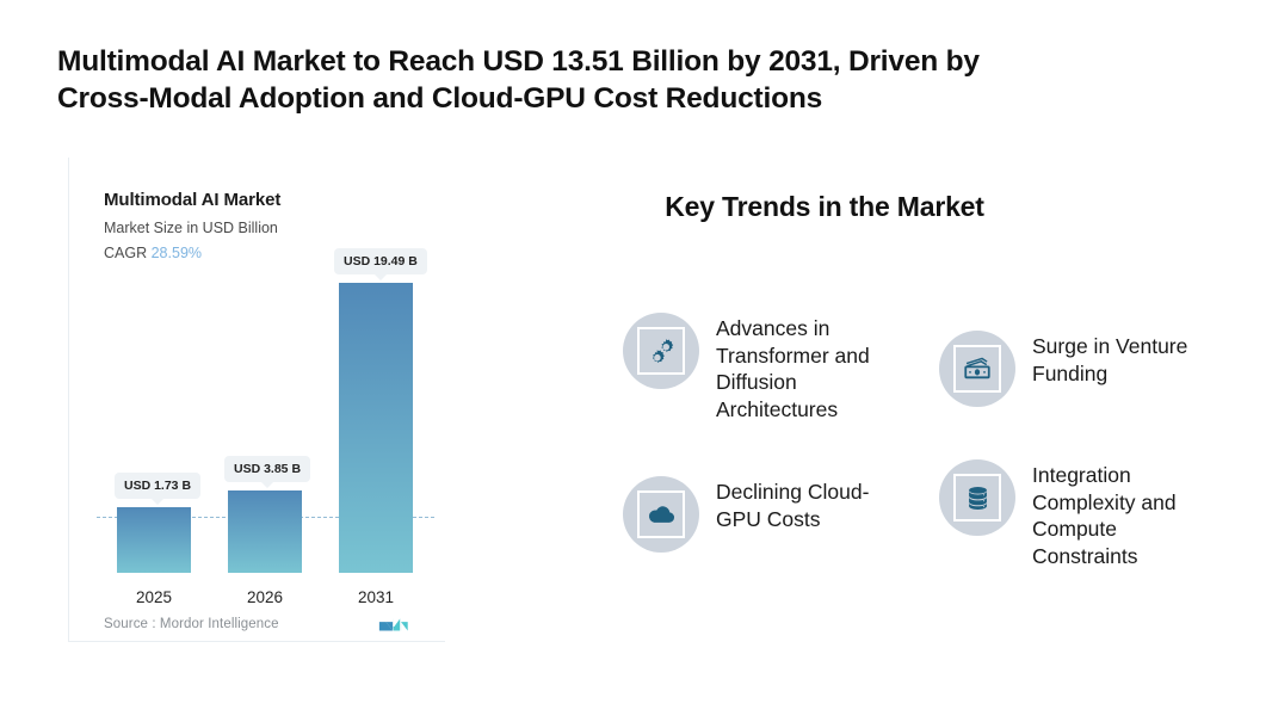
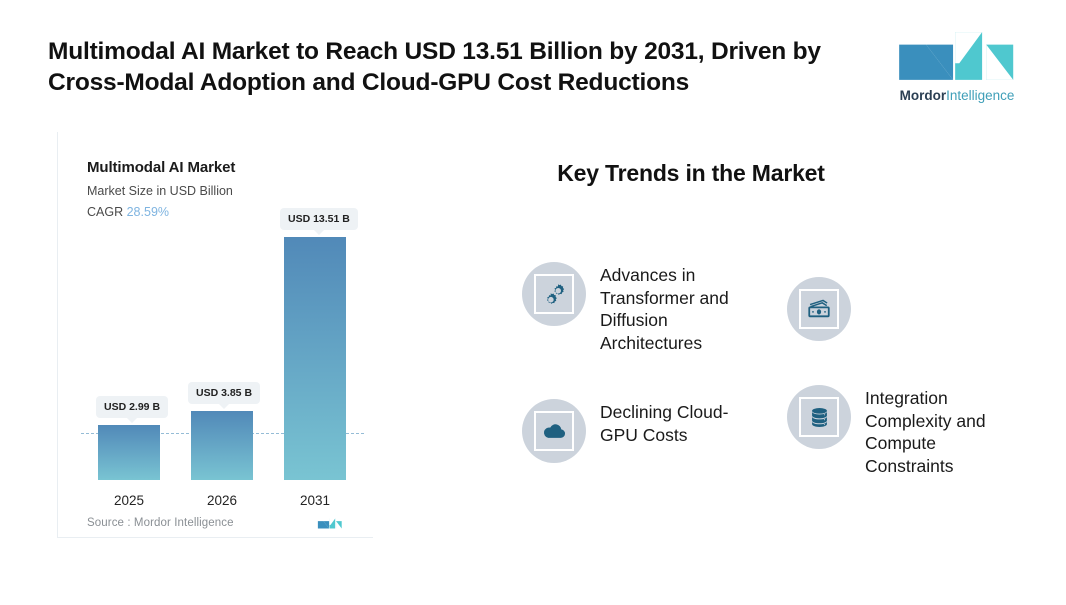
  Multimodal AI Market to Reach USD 13.51 Billion by 2031, Driven by
  Cross-Modal Adoption and Cloud-GPU Cost Reductions
+ MordorIntelligence
  Multimodal AI Market
  Market Size in USD Billion
  CAGR 28.59%
- USD 1.73 B
+ USD 2.99 B
  USD 3.85 B
- USD 19.49 B
+ USD 13.51 B
  2025
  2026
  2031
  Source : Mordor Intelligence
  Key Trends in the Market
  Advances in Transformer and Diffusion Architectures
- Surge in Venture Funding
  Declining Cloud-GPU Costs
  Integration Complexity and Compute Constraints
